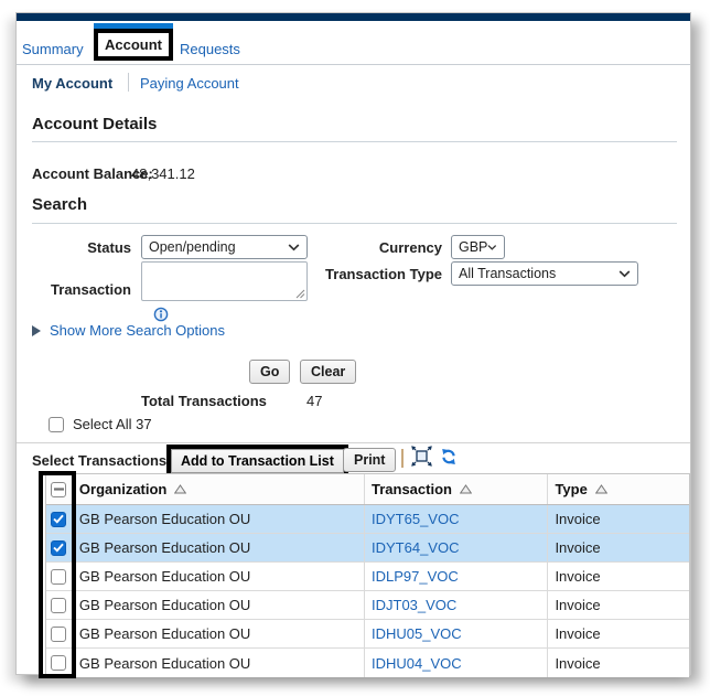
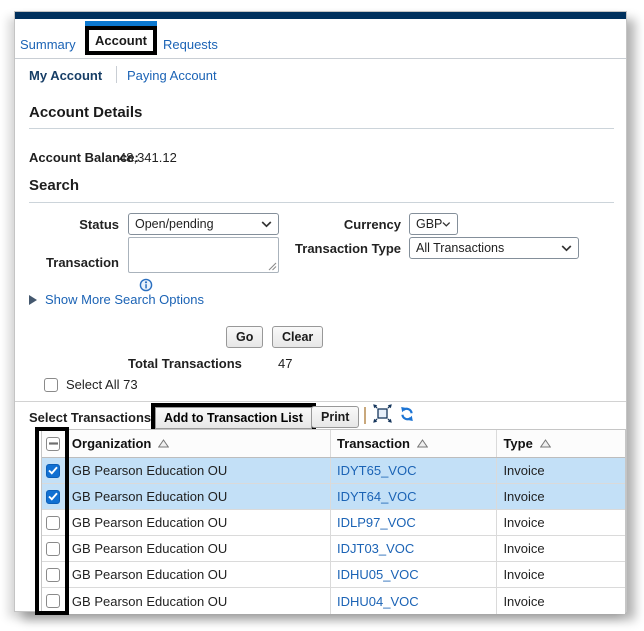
  Summary
  Account
  Requests
  My Account
  Paying Account
  Account Details
  Account Balance:
  48,341.12
  Search
  Status
  Open/pending
  Currency
  GBP
  Transaction Type
  All Transactions
  Transaction
  Show More Search Options
  Go
  Clear
  Total Transactions
  47
- Select All 37
+ Select All 73
  Select Transactions:
  Add to Transaction List
  Print
  Organization
  Transaction
  Type
  GB Pearson Education OU
  IDYT65_VOC
  Invoice
  GB Pearson Education OU
  IDYT64_VOC
  Invoice
  GB Pearson Education OU
  IDLP97_VOC
  Invoice
  GB Pearson Education OU
  IDJT03_VOC
  Invoice
  GB Pearson Education OU
  IDHU05_VOC
  Invoice
  GB Pearson Education OU
  IDHU04_VOC
  Invoice
